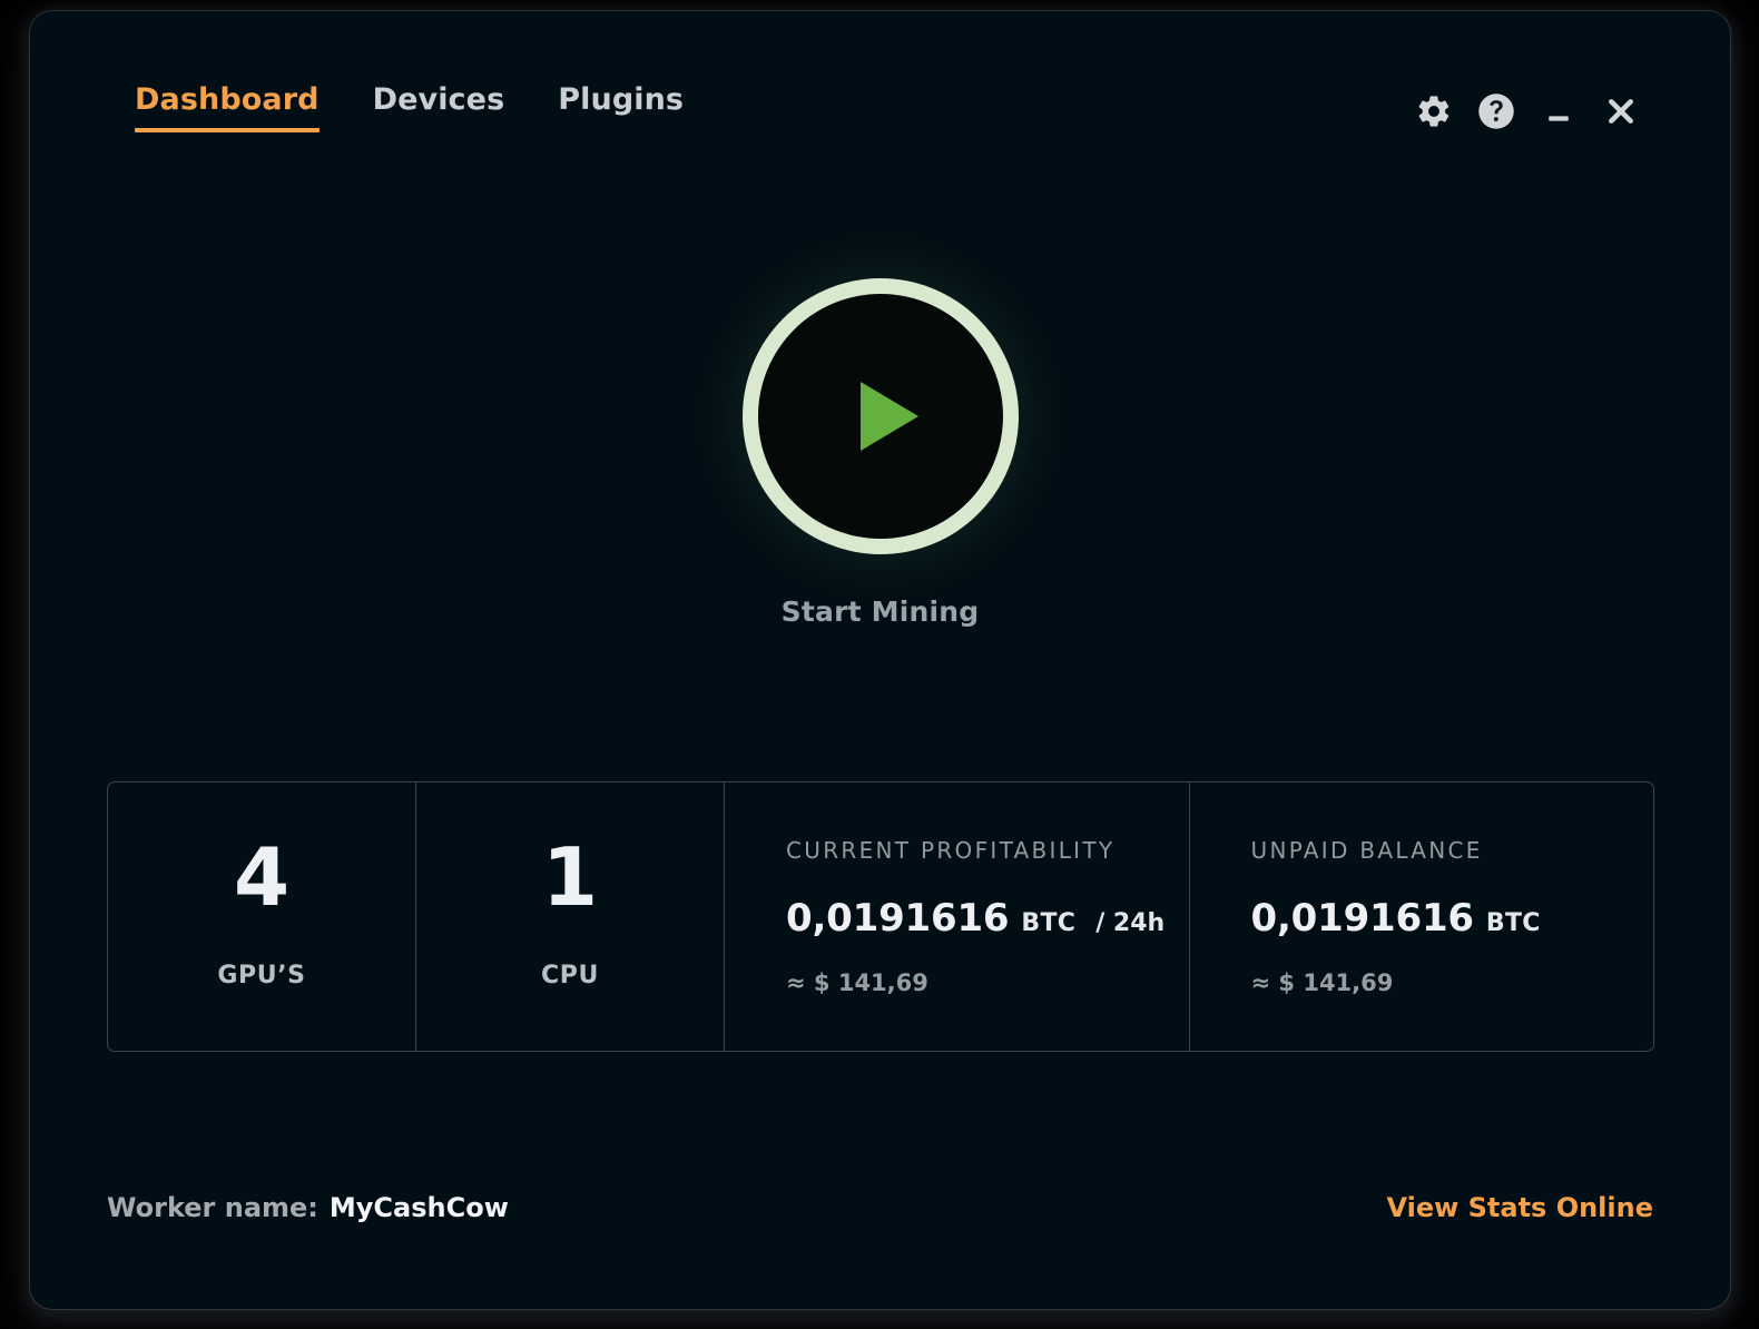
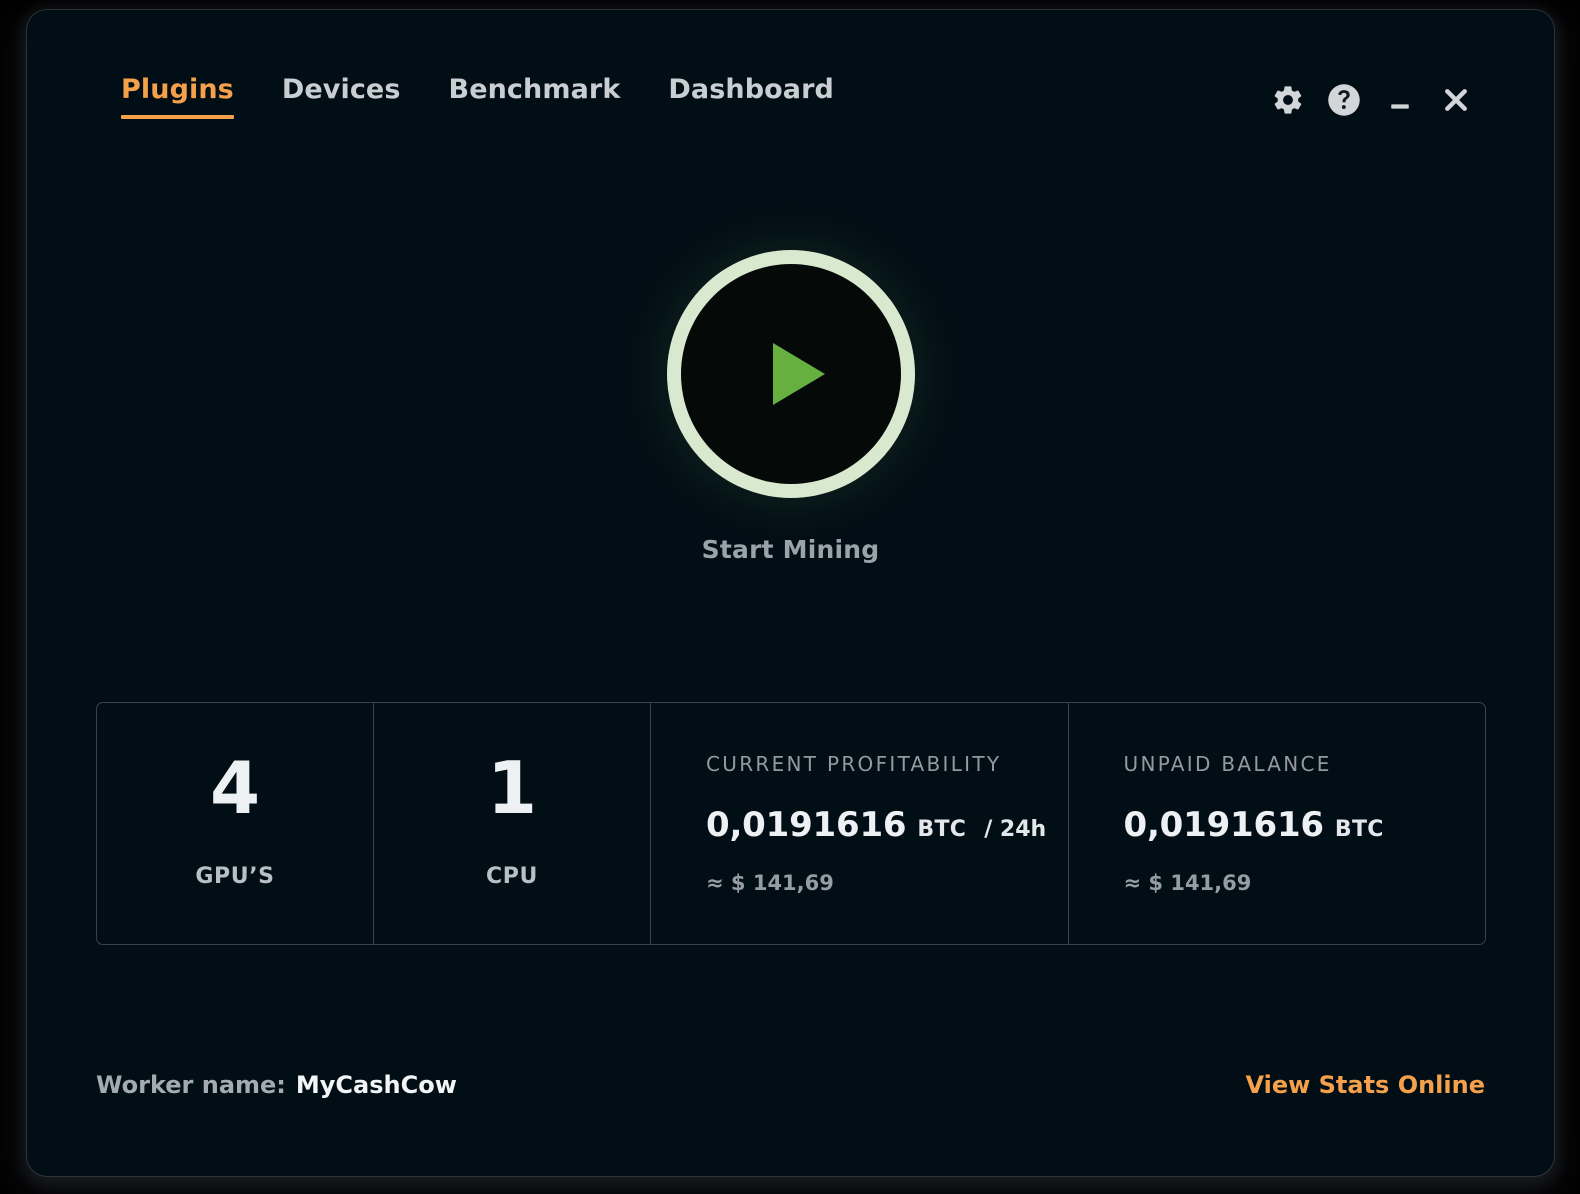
- Dashboard
+ Plugins
  Devices
+ Benchmark
- Plugins
+ Dashboard
  Start Mining
  4
  GPU’S
  1
  CPU
  CURRENT PROFITABILITY
  0,0191616
  BTC
  / 24h
  ≈ $ 141,69
  UNPAID BALANCE
  0,0191616
  BTC
  ≈ $ 141,69
  Worker name:
  MyCashCow
  View Stats Online
